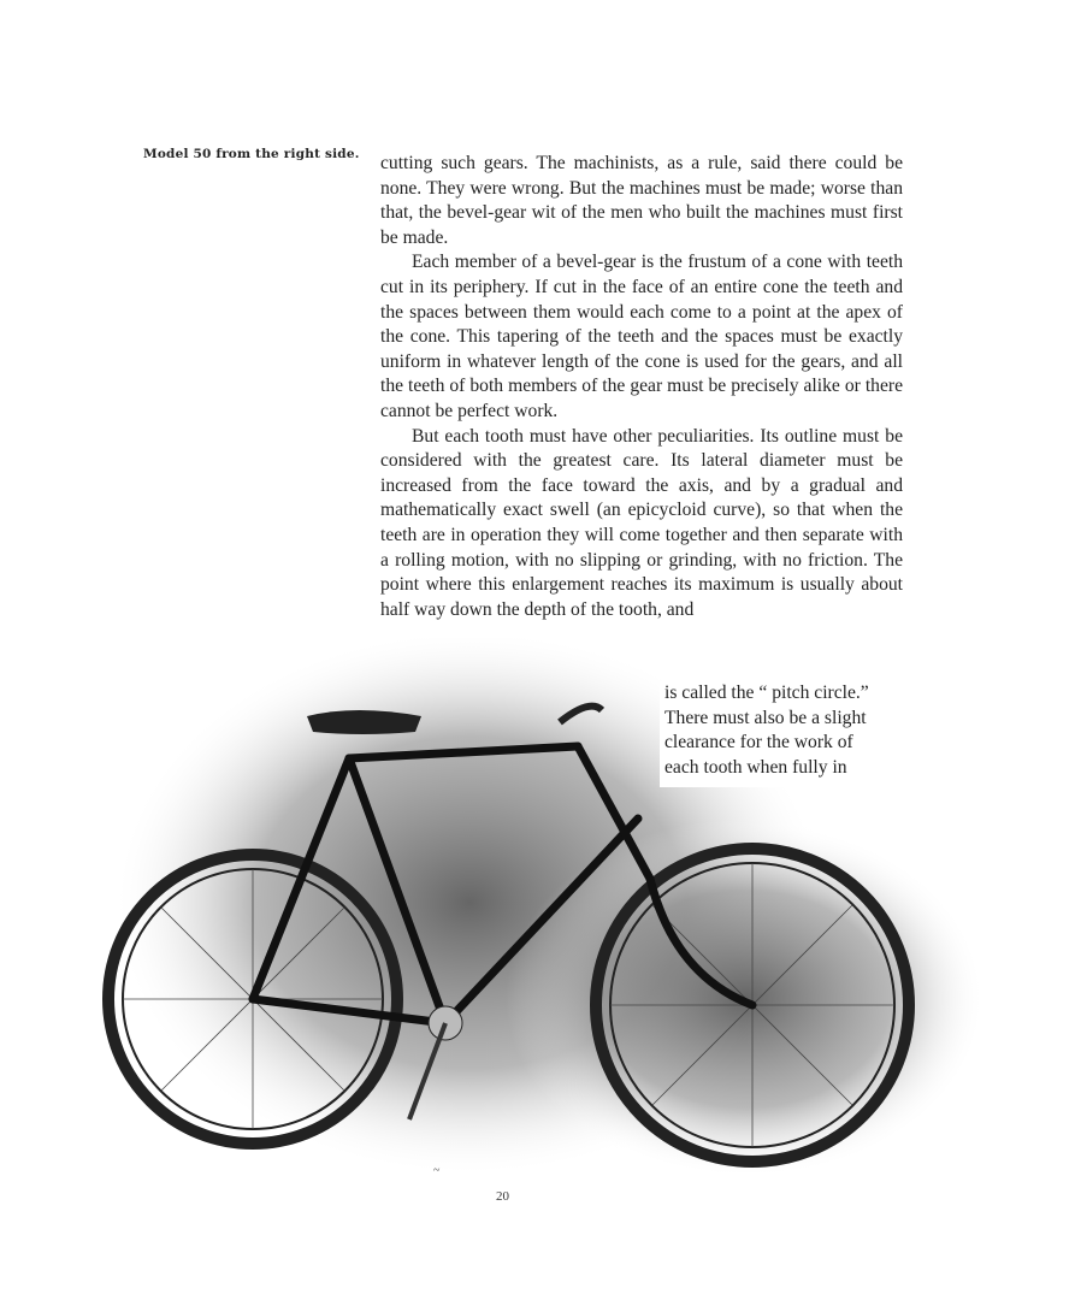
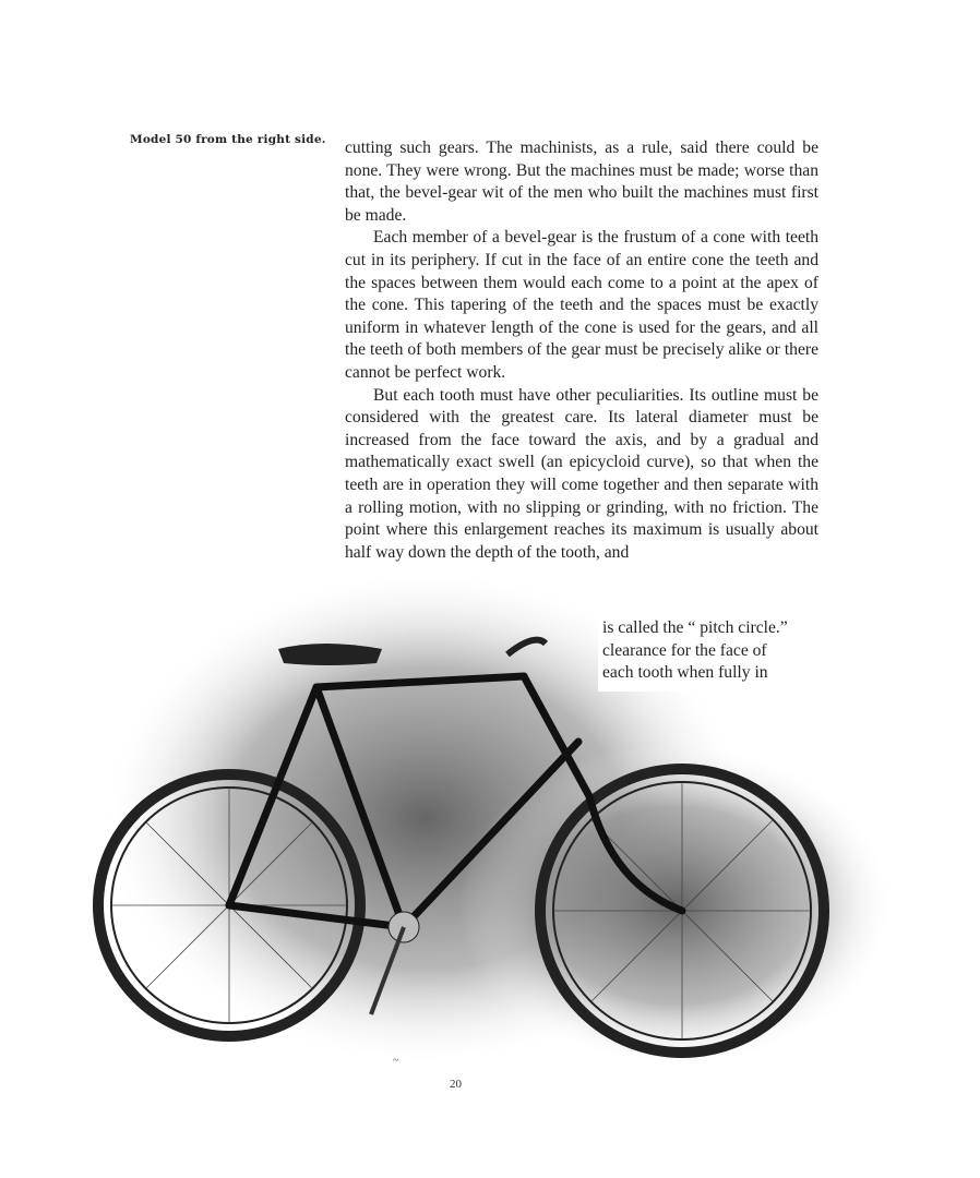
  Model 50 from the right side.
  cutting such gears. The machinists, as a rule, said there could be none. They were wrong. But the machines must be made; worse than that, the bevel-gear wit of the men who built the machines must first be made.
  Each member of a bevel-gear is the frustum of a cone with teeth cut in its periphery. If cut in the face of an entire cone the teeth and the spaces between them would each come to a point at the apex of the cone. This tapering of the teeth and the spaces must be exactly uniform in whatever length of the cone is used for the gears, and all the teeth of both members of the gear must be precisely alike or there cannot be perfect work.
  But each tooth must have other peculiarities. Its outline must be considered with the greatest care. Its lateral diameter must be increased from the face toward the axis, and by a gradual and mathematically exact swell (an epicycloid curve), so that when the teeth are in operation they will come together and then separate with a rolling motion, with no slipping or grinding, with no friction. The point where this enlargement reaches its maximum is usually about half way down the depth of the tooth, and
  ~
  is called the “ pitch circle.”
- There must also be a slight
- clearance for the work of
+ clearance for the face of
  each tooth when fully in
  20
